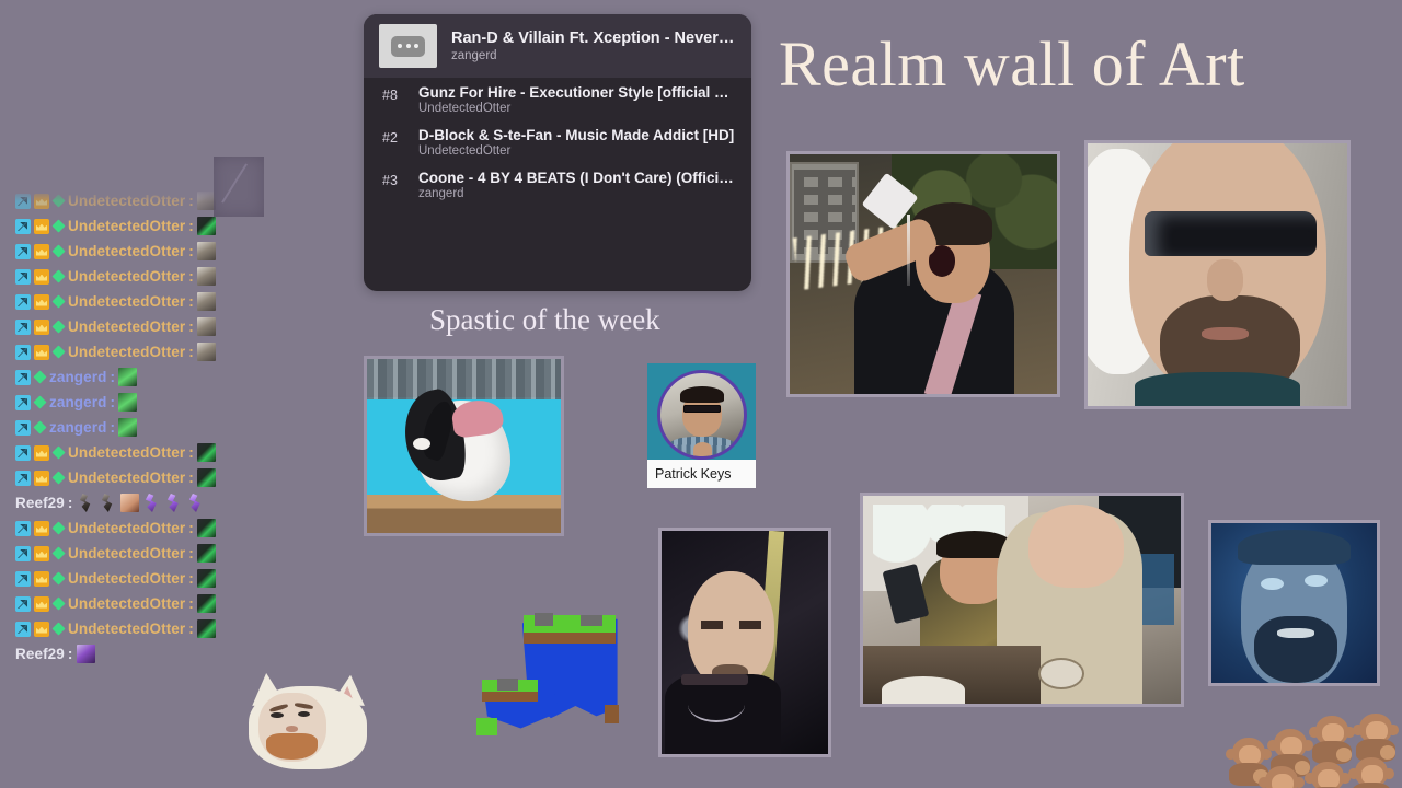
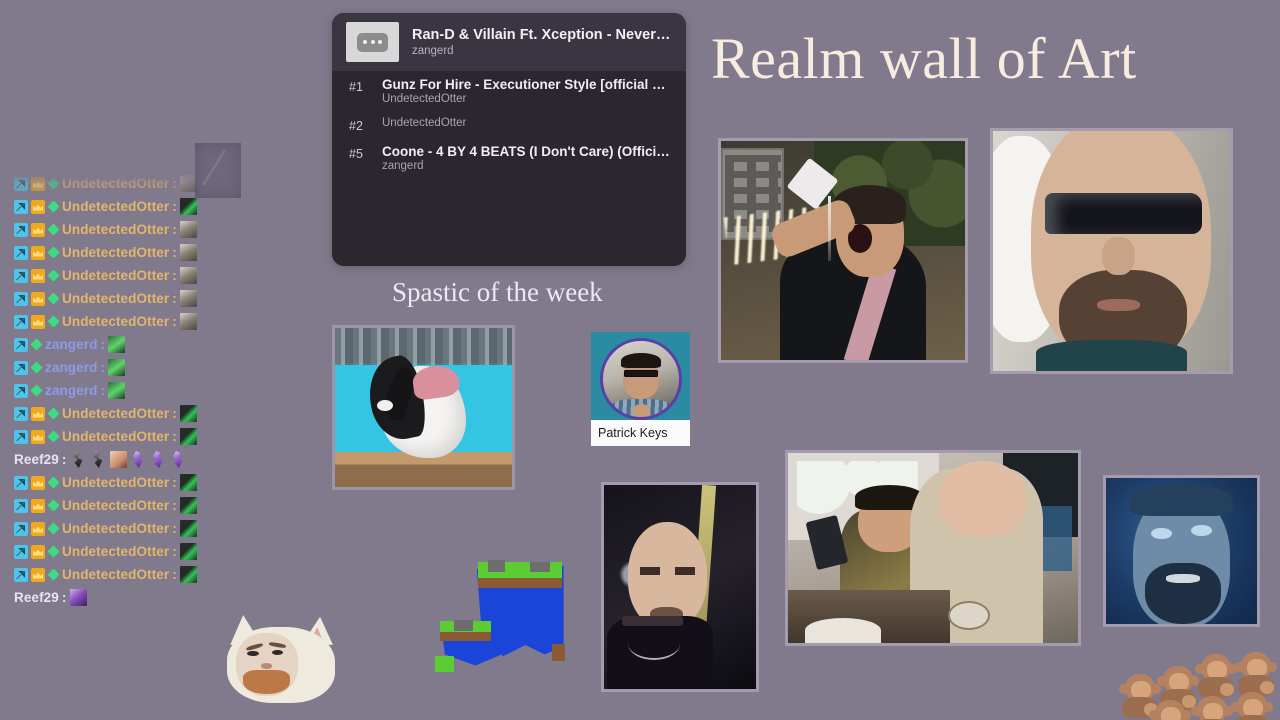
  UndetectedOtter
  :
  UndetectedOtter
  :
  UndetectedOtter
  :
  UndetectedOtter
  :
  UndetectedOtter
  :
  UndetectedOtter
  :
  zangerd
  :
  zangerd
  :
  zangerd
  :
  UndetectedOtter
  :
  UndetectedOtter
  :
  Reef29
  :
  UndetectedOtter
  :
  UndetectedOtter
  :
  UndetectedOtter
  :
  UndetectedOtter
  :
  UndetectedOtter
  :
  Reef29
  :
  Ran-D & Villain Ft. Xception - Never G
  zangerd
- #8
+ #1
  Gunz For Hire - Executioner Style [official vid
  UndetectedOtter
  #2
- D-Block & S-te-Fan - Music Made Addict [HD]
  UndetectedOtter
- #3
+ #5
  Coone - 4 BY 4 BEATS (I Don't Care) (Official
  zangerd
  Realm wall of Art
  Spastic of the week
  Patrick Keys
